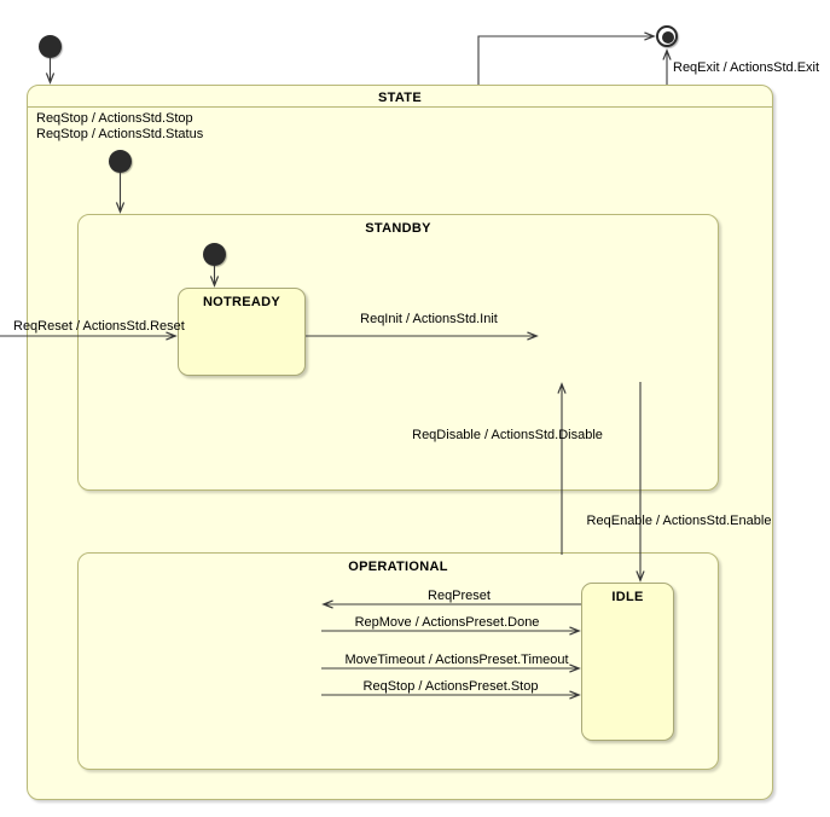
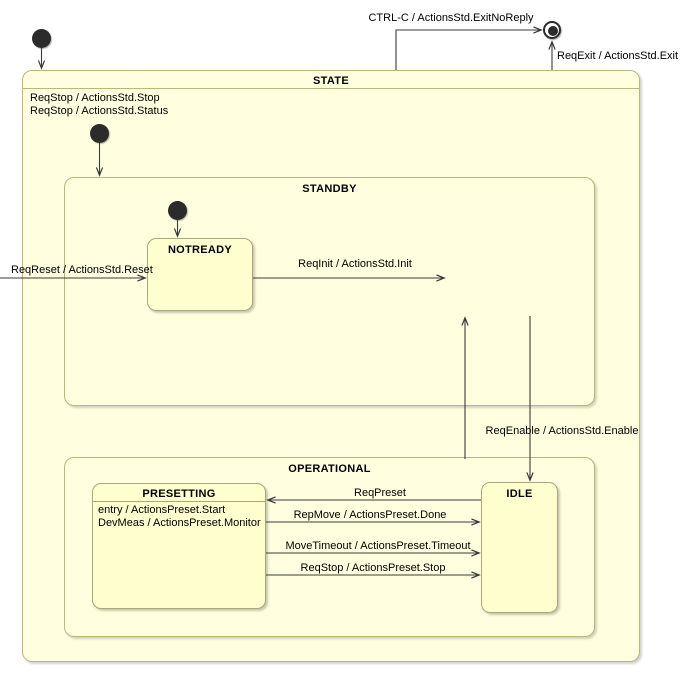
  STATE
  ReqStop / ActionsStd.Stop
  ReqStop / ActionsStd.Status
  STANDBY
  OPERATIONAL
  NOTREADY
  IDLE
+ PRESETTING
+ entry / ActionsPreset.Start
+ DevMeas / ActionsPreset.Monitor
+ CTRL-C / ActionsStd.ExitNoReply
  ReqExit / ActionsStd.Exit
  ReqReset / ActionsStd.Reset
  ReqInit / ActionsStd.Init
- ReqDisable / ActionsStd.Disable
  ReqEnable / ActionsStd.Enable
  ReqPreset
  RepMove / ActionsPreset.Done
  MoveTimeout / ActionsPreset.Timeout
  ReqStop / ActionsPreset.Stop
